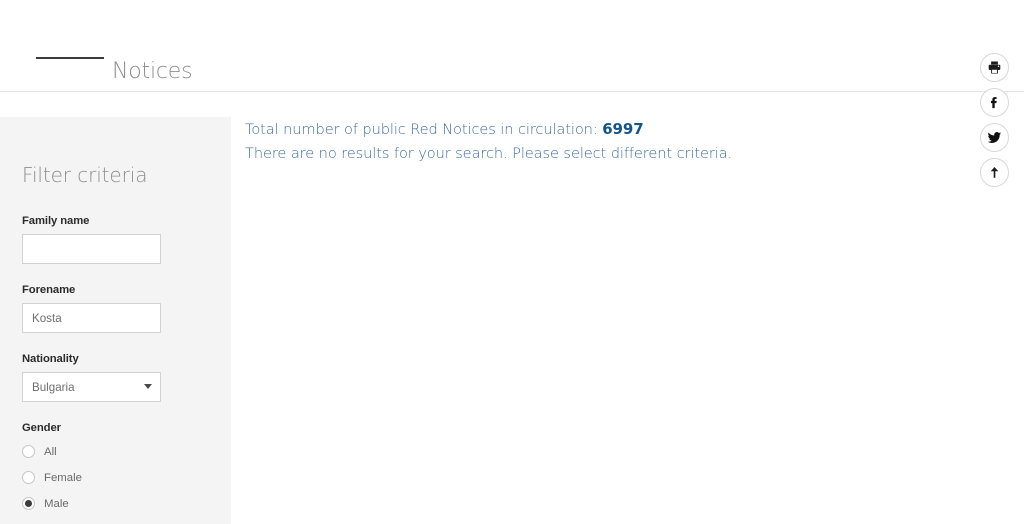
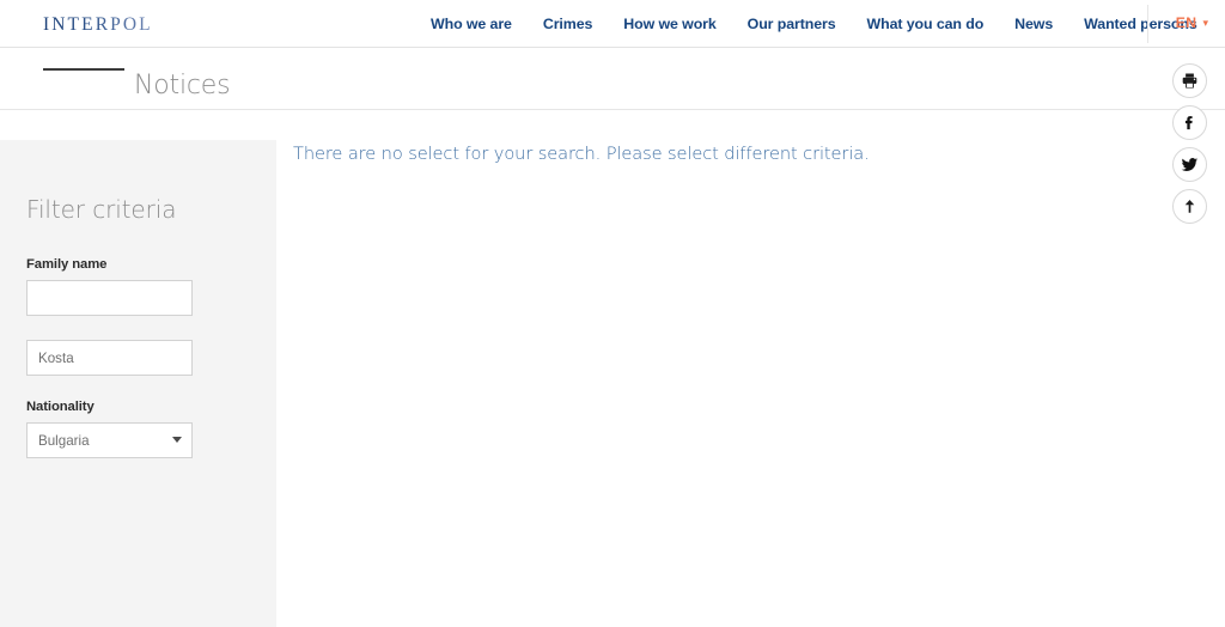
+ INTERPOL
+ Who we are
+ Crimes
+ How we work
+ Our partners
+ What you can do
+ News
+ Wanted persons
+ EN
+ ▾
  Notices
  Filter criteria
  Family name
- Forename
  Kosta
  Nationality
  Bulgaria
- Gender
- All
- Female
- Male
- Total number of public Red Notices in circulation: 6997
- There are no results for your search. Please select different criteria.
+ There are no select for your search. Please select different criteria.
